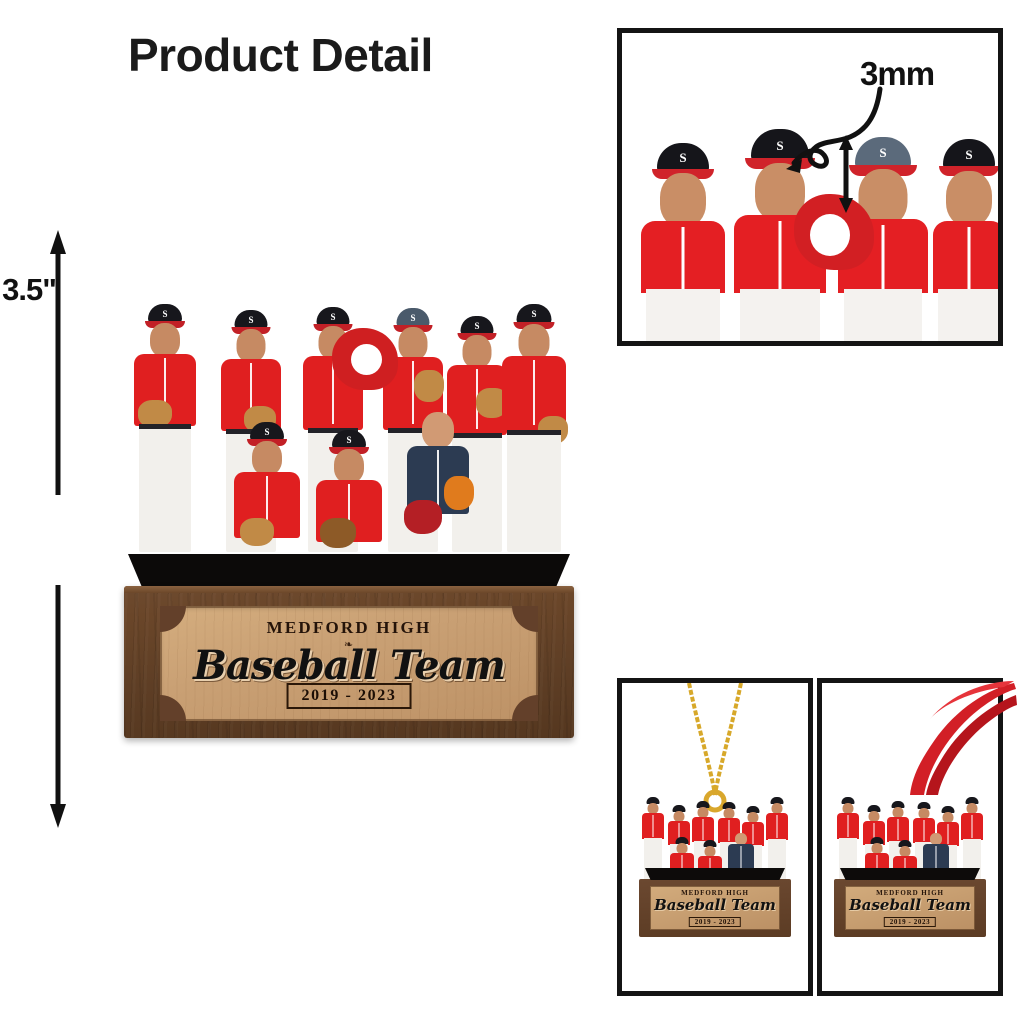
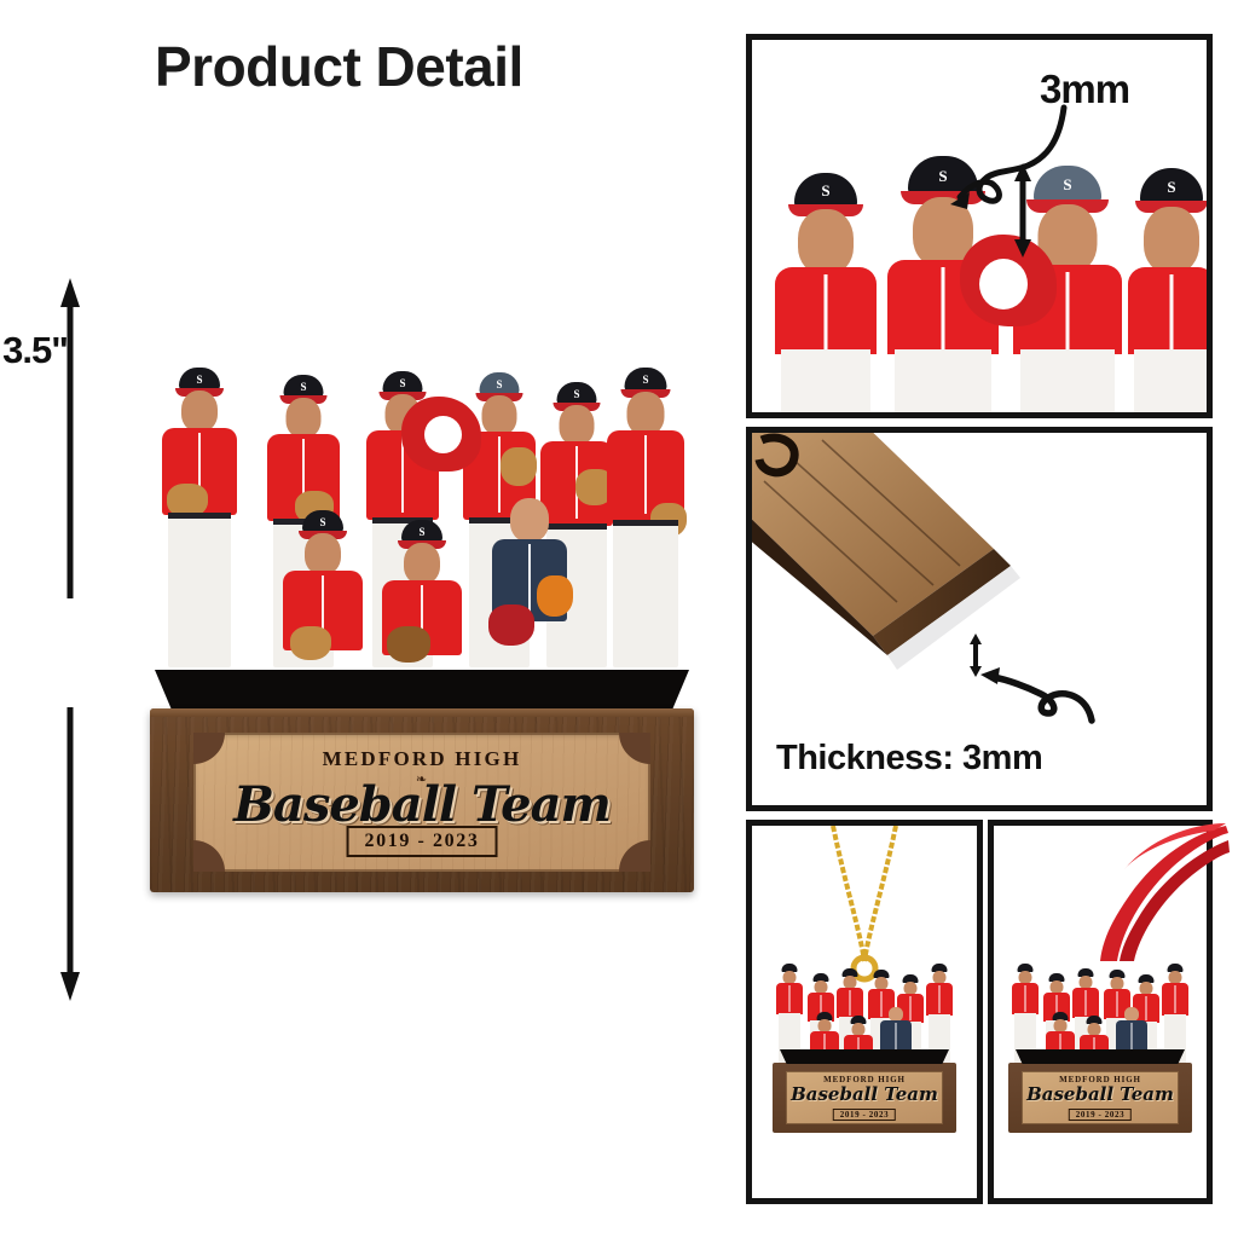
  Product Detail
  3.5"
  MEDFORD HIGH
  ❧
  Baseball Team
  2019 - 2023
  3mm
+ Thickness: 3mm
  MEDFORD HIGH
  Baseball Team
  2019 - 2023
  MEDFORD HIGH
  Baseball Team
  2019 - 2023
